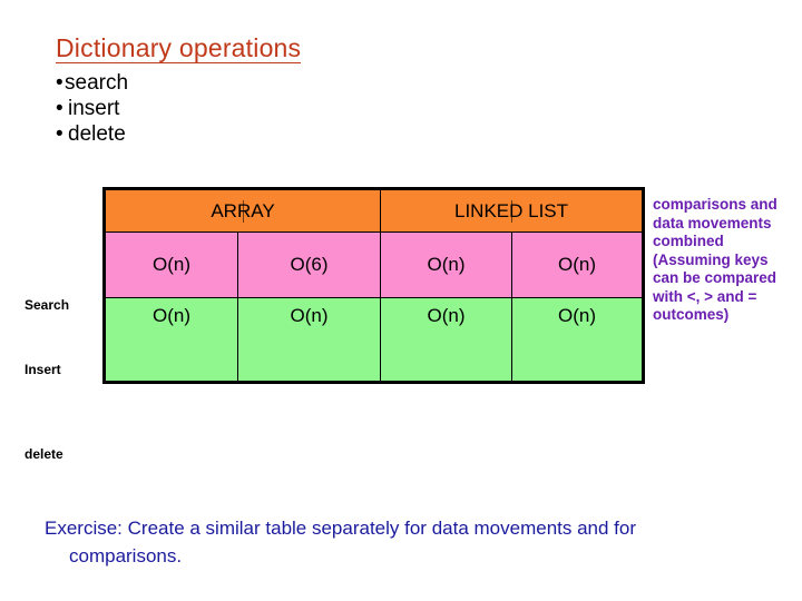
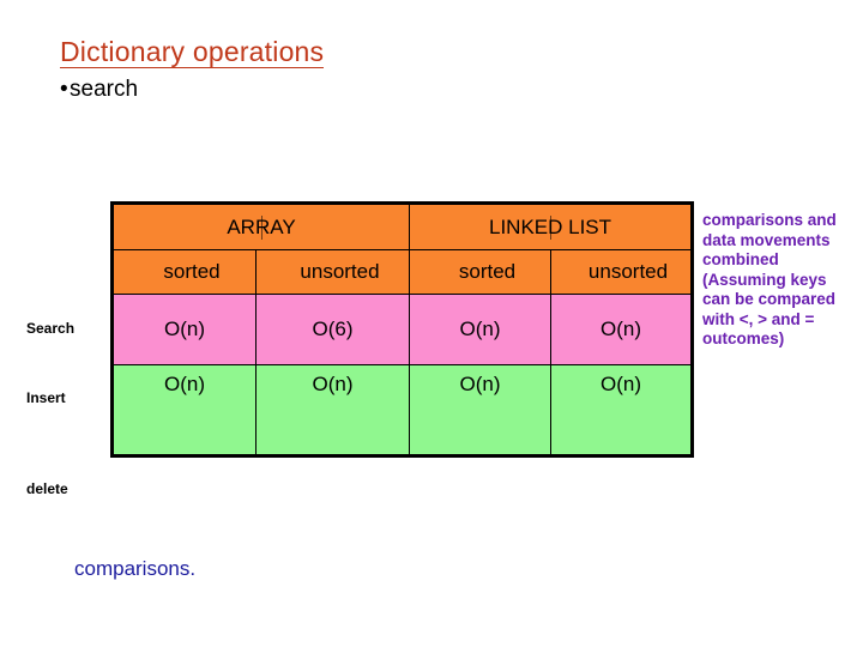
  Dictionary operations
  •search
- • insert
- • delete
  Search
  Insert
  delete
  ARRAY	LINKED LIST
+ sorted	unsorted	sorted	unsorted
  O(n)	O(6)	O(n)	O(n)
  O(n)	O(n)	O(n)	O(n)
  comparisons and data movements combined (Assuming keys can be compared with <, > and = outcomes)
- Exercise: Create a similar table separately for data movements and for
  comparisons.
